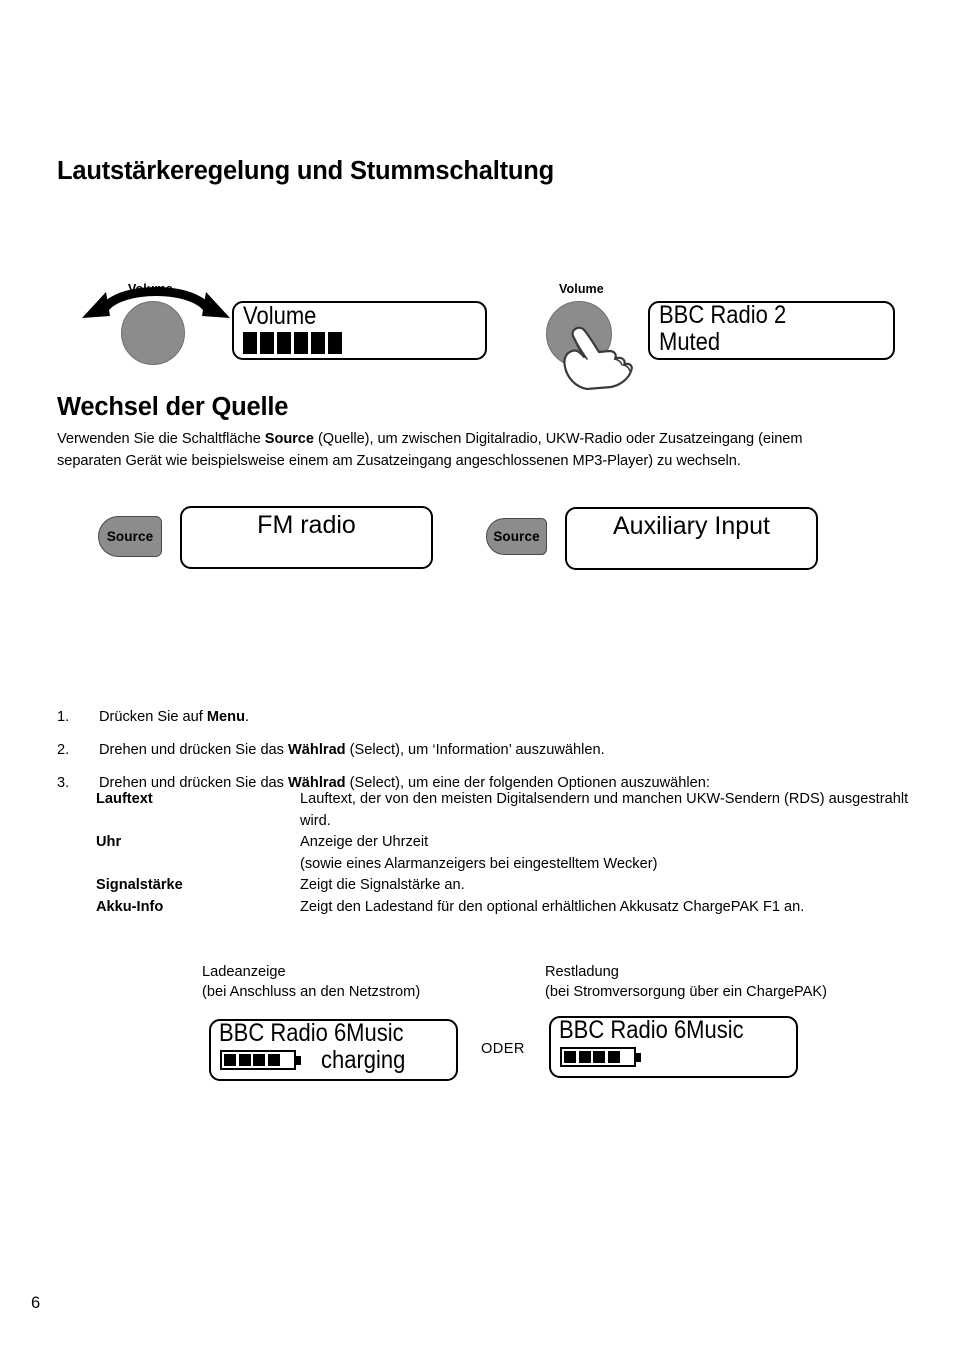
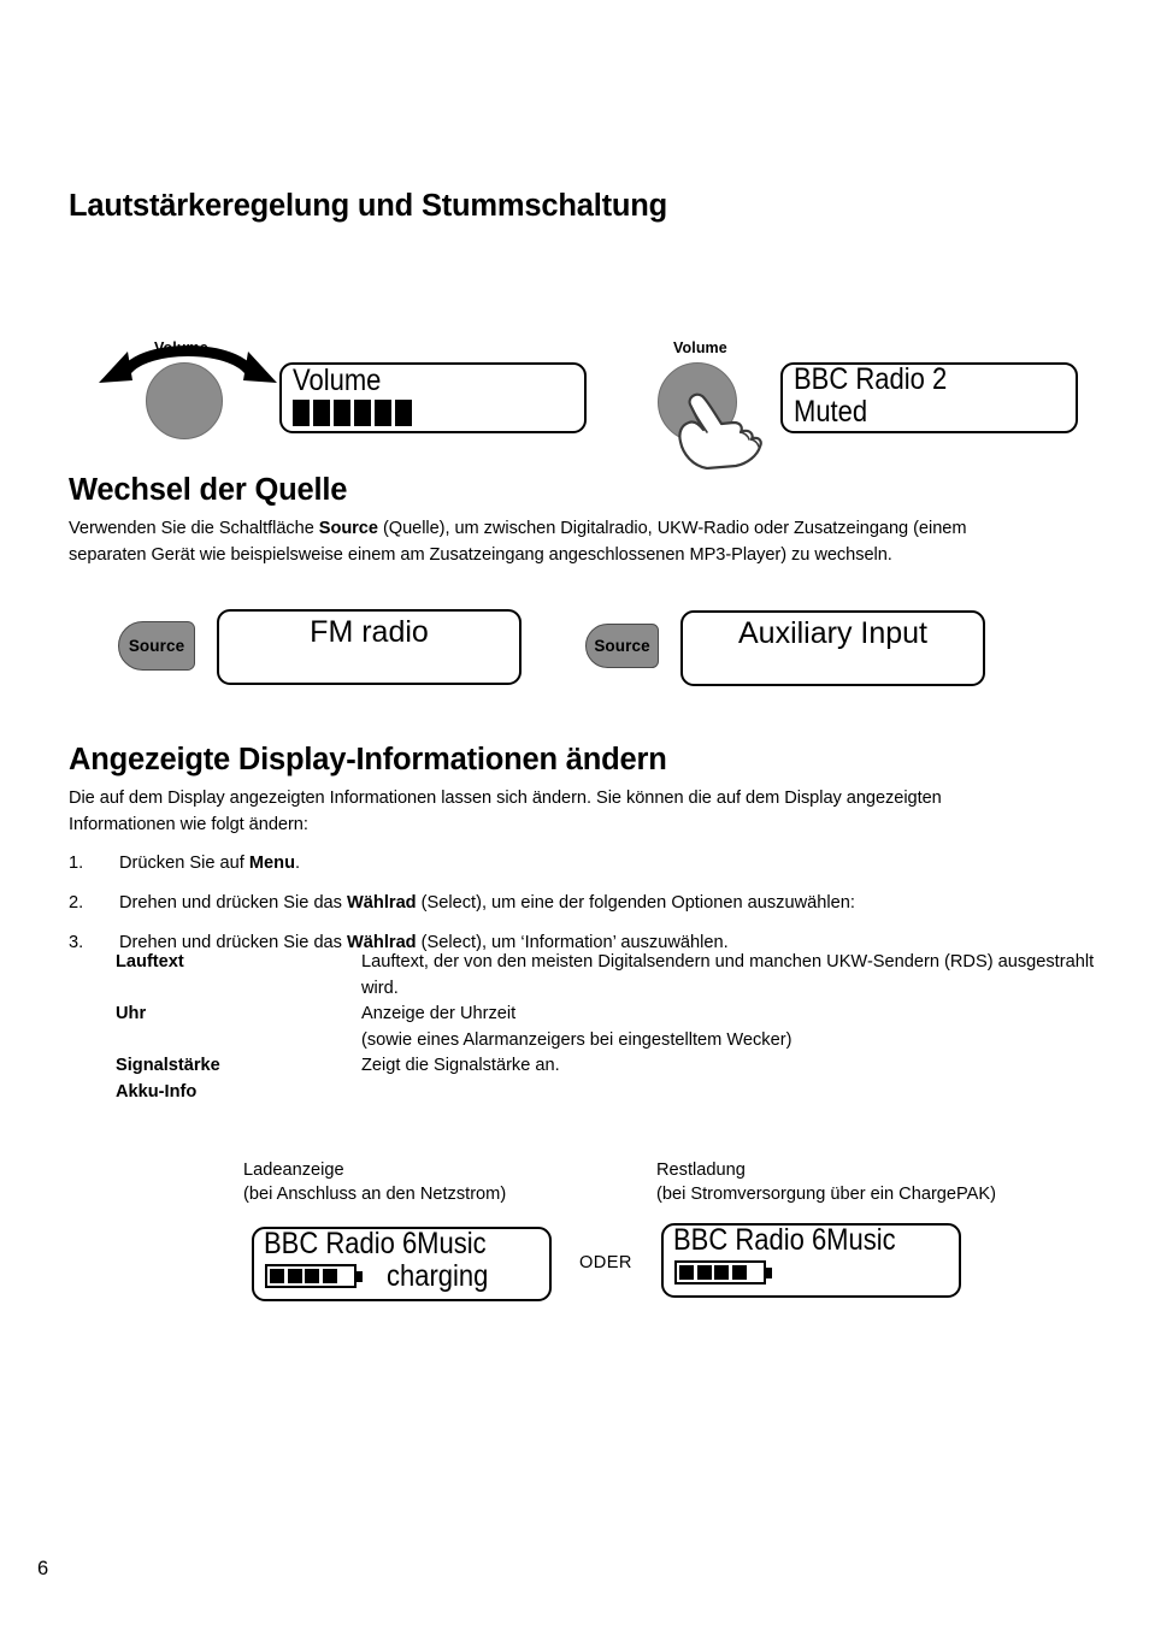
  Lautstärkeregelung und Stummschaltung
  Volume
  Volume
  Volume
  BBC Radio 2
  Muted
  Wechsel der Quelle
  Verwenden Sie die Schaltfläche Source (Quelle), um zwischen Digitalradio, UKW-Radio oder Zusatzeingang (einem separaten Gerät wie beispielsweise einem am Zusatzeingang angeschlossenen MP3-Player) zu wechseln.
  Source
  FM radio
  Source
  Auxiliary Input
+ Angezeigte Display-Informationen ändern
+ Die auf dem Display angezeigten Informationen lassen sich ändern. Sie können die auf dem Display angezeigten Informationen wie folgt ändern:
  1.
  Drücken Sie auf Menu.
  2.
- Drehen und drücken Sie das Wählrad (Select), um ‘Information’ auszuwählen.
+ Drehen und drücken Sie das Wählrad (Select), um eine der folgenden Optionen auszuwählen:
  3.
- Drehen und drücken Sie das Wählrad (Select), um eine der folgenden Optionen auszuwählen:
+ Drehen und drücken Sie das Wählrad (Select), um ‘Information’ auszuwählen.
  Lauftext
  Lauftext, der von den meisten Digitalsendern und manchen UKW-Sendern (RDS) ausgestrahlt wird.
  Uhr
  Anzeige der Uhrzeit
  (sowie eines Alarmanzeigers bei eingestelltem Wecker)
  Signalstärke
  Zeigt die Signalstärke an.
  Akku-Info
- Zeigt den Ladestand für den optional erhältlichen Akkusatz ChargePAK F1 an.
  Ladeanzeige
  (bei Anschluss an den Netzstrom)
  Restladung
  (bei Stromversorgung über ein ChargePAK)
  BBC Radio 6Music
  charging
  ODER
  BBC Radio 6Music
  6
